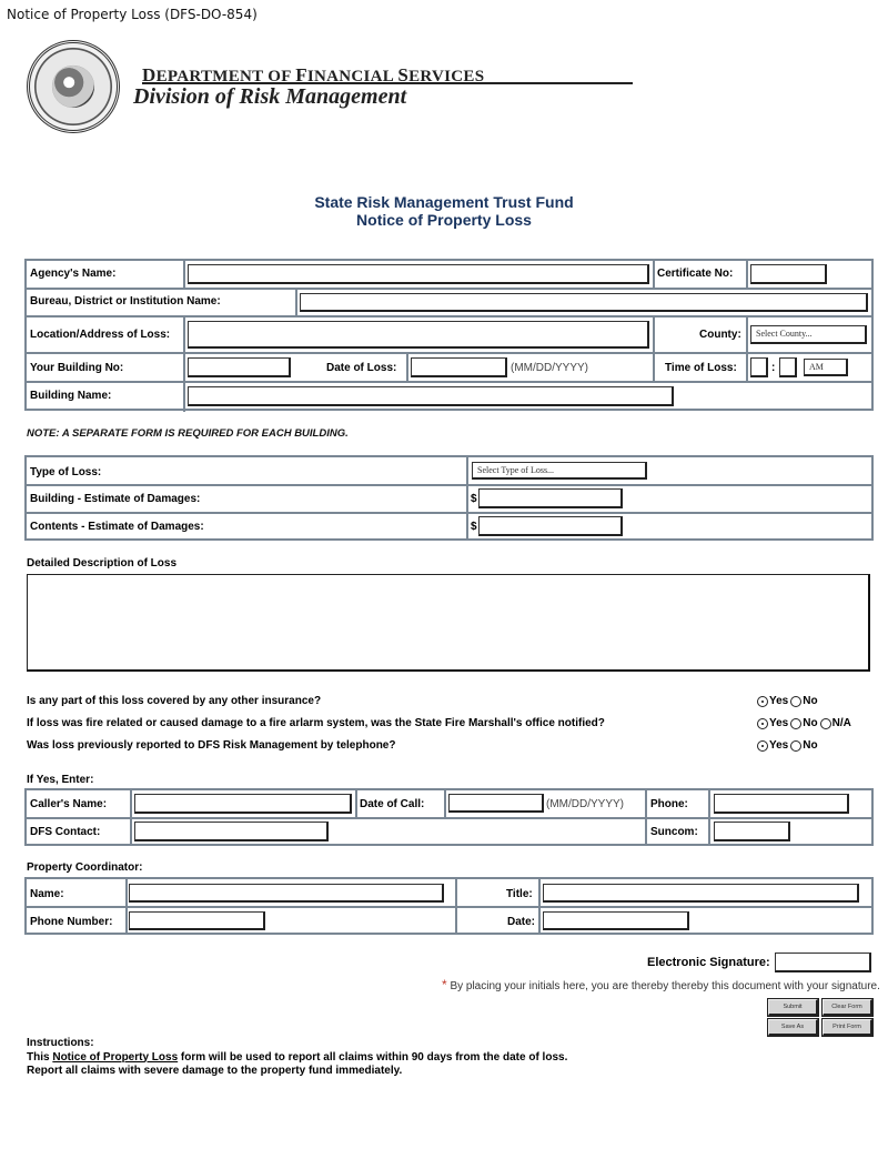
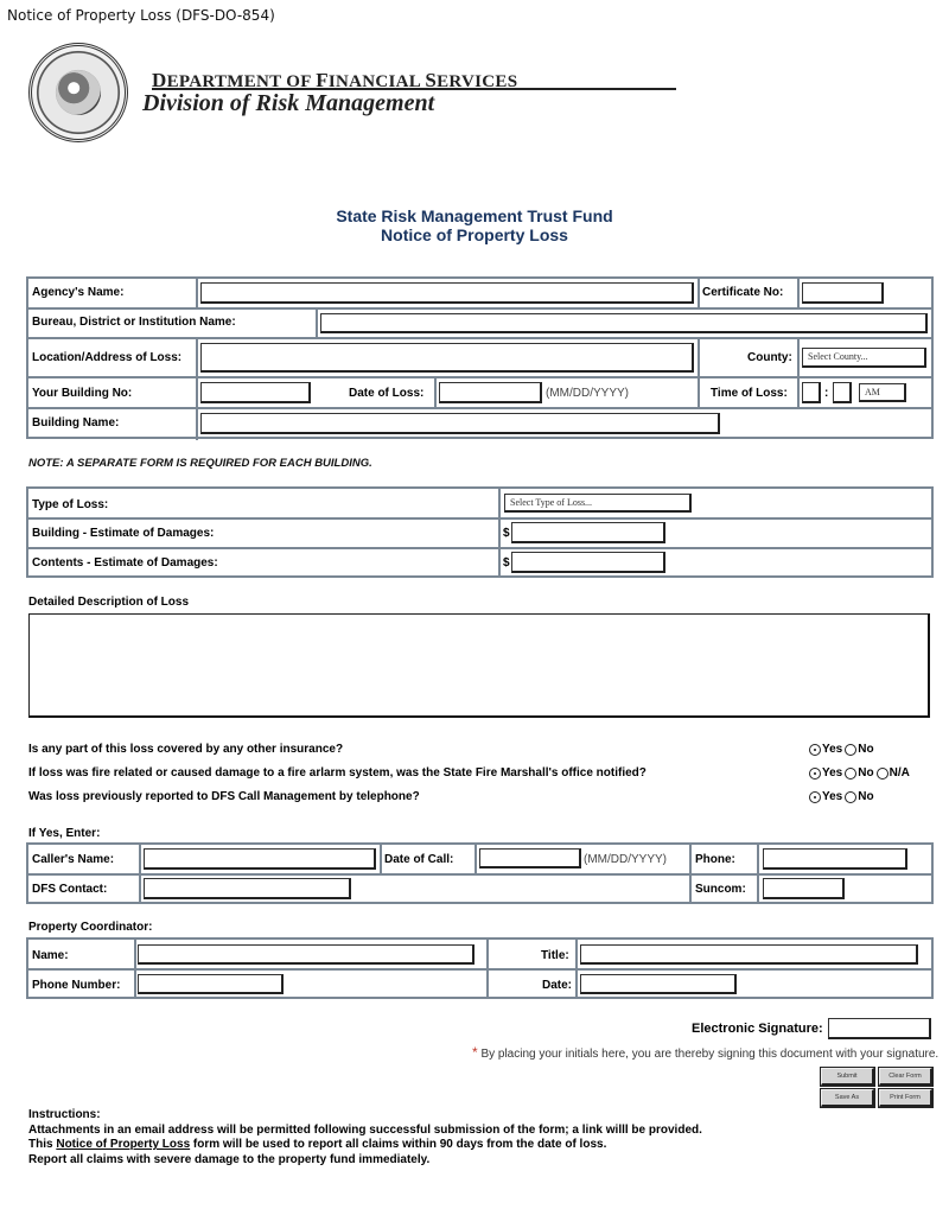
  Notice of Property Loss (DFS-DO-854)
  DEPARTMENT OF FINANCIAL SERVICES
  Division of Risk Management
  State Risk Management Trust Fund
  Notice of Property Loss
  Agency's Name:
  Certificate No:
  Bureau, District or Institution Name:
  Location/Address of Loss:
  County:
  Select County...
  Your Building No:
  Date of Loss:
  (MM/DD/YYYY)
  Time of Loss:
  :
  AM
  Building Name:
  NOTE: A SEPARATE FORM IS REQUIRED FOR EACH BUILDING.
  Type of Loss:
  Select Type of Loss...
  Building - Estimate of Damages:
  $
  Contents - Estimate of Damages:
  $
  Detailed Description of Loss
  Is any part of this loss covered by any other insurance?
  Yes
  No
  If loss was fire related or caused damage to a fire arlarm system, was the State Fire Marshall's office notified?
  Yes
  No
  N/A
- Was loss previously reported to DFS Risk Management by telephone?
+ Was loss previously reported to DFS Call Management by telephone?
  Yes
  No
  If Yes, Enter:
  Caller's Name:
  Date of Call:
  (MM/DD/YYYY)
  Phone:
  DFS Contact:
  Suncom:
  Property Coordinator:
  Name:
  Title:
  Phone Number:
  Date:
  Electronic Signature:
- * By placing your initials here, you are thereby thereby this document with your signature.
+ * By placing your initials here, you are thereby signing this document with your signature.
  Instructions:
+ Attachments in an email address will be permitted following successful submission of the form; a link willl be provided.
  This Notice of Property Loss form will be used to report all claims within 90 days from the date of loss.
  Report all claims with severe damage to the property fund immediately.
